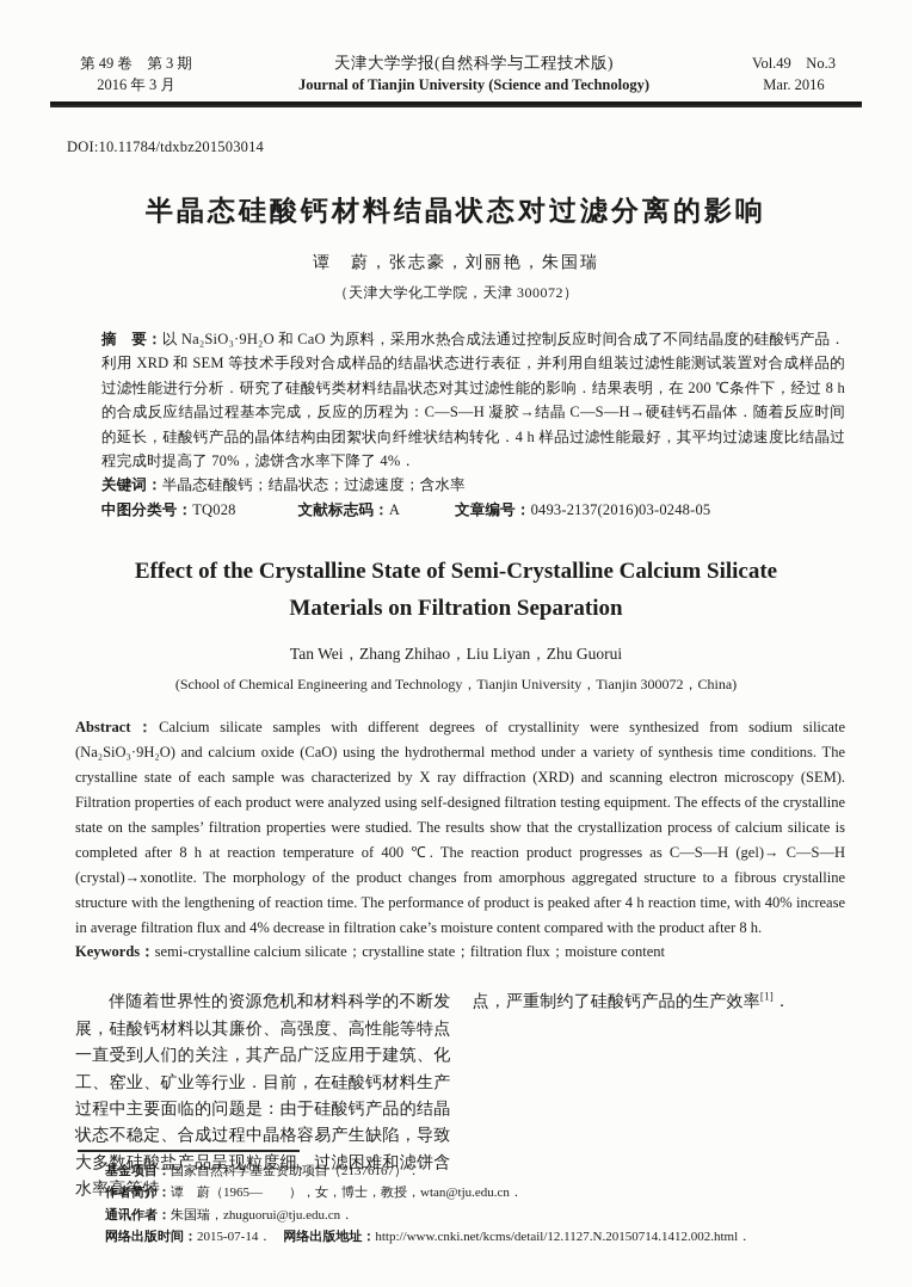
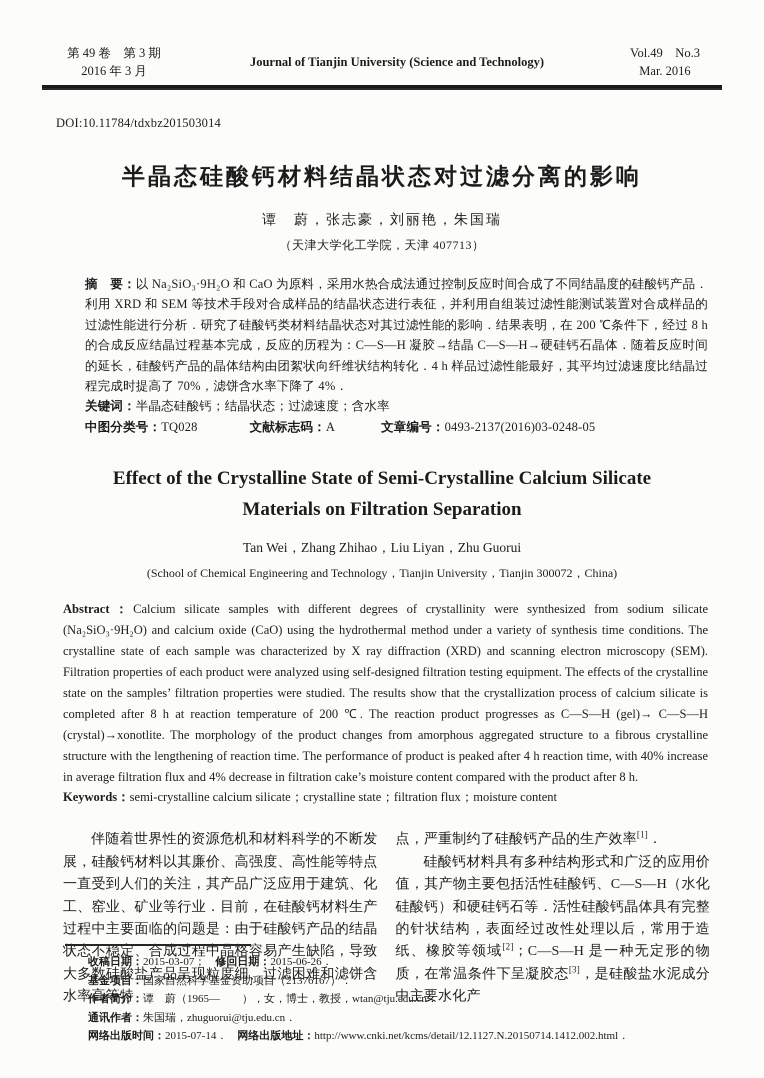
  第 49 卷 第 3 期
  2016 年 3 月
- 天津大学学报(自然科学与工程技术版)
  Journal of Tianjin University (Science and Technology)
  Vol.49 No.3
  Mar. 2016
  DOI:10.11784/tdxbz201503014
  半晶态硅酸钙材料结晶状态对过滤分离的影响
  谭 蔚，张志豪，刘丽艳，朱国瑞
- （天津大学化工学院，天津 300072）
+ （天津大学化工学院，天津 407713）
  摘 要：以 Na₂SiO₃·9H₂O 和 CaO 为原料，采用水热合成法通过控制反应时间合成了不同结晶度的硅酸钙产品．利用 XRD 和 SEM 等技术手段对合成样品的结晶状态进行表征，并利用自组装过滤性能测试装置对合成样品的过滤性能进行分析．研究了硅酸钙类材料结晶状态对其过滤性能的影响．结果表明，在 200 ℃条件下，经过 8 h 的合成反应结晶过程基本完成，反应的历程为：C—S—H 凝胶→结晶 C—S—H→硬硅钙石晶体．随着反应时间的延长，硅酸钙产品的晶体结构由团絮状向纤维状结构转化．4 h 样品过滤性能最好，其平均过滤速度比结晶过程完成时提高了 70%，滤饼含水率下降了 4%．
  关键词：半晶态硅酸钙；结晶状态；过滤速度；含水率
  中图分类号：TQ028
  文献标志码：A
  文章编号：0493-2137(2016)03-0248-05
  Effect of the Crystalline State of Semi-Crystalline Calcium Silicate Materials on Filtration Separation
  Tan Wei，Zhang Zhihao，Liu Liyan，Zhu Guorui
  (School of Chemical Engineering and Technology，Tianjin University，Tianjin 300072，China)
- Abstract：Calcium silicate samples with different degrees of crystallinity were synthesized from sodium silicate (Na₂SiO₃·9H₂O) and calcium oxide (CaO) using the hydrothermal method under a variety of synthesis time conditions. The crystalline state of each sample was characterized by X ray diffraction (XRD) and scanning electron microscopy (SEM). Filtration properties of each product were analyzed using self-designed filtration testing equipment. The effects of the crystalline state on the samples’ filtration properties were studied. The results show that the crystallization process of calcium silicate is completed after 8 h at reaction temperature of 400 ℃. The reaction product progresses as C—S—H (gel)→ C—S—H (crystal)→xonotlite. The morphology of the product changes from amorphous aggregated structure to a fibrous crystalline structure with the lengthening of reaction time. The performance of product is peaked after 4 h reaction time, with 40% increase in average filtration flux and 4% decrease in filtration cake’s moisture content compared with the product after 8 h.
+ Abstract：Calcium silicate samples with different degrees of crystallinity were synthesized from sodium silicate (Na₂SiO₃·9H₂O) and calcium oxide (CaO) using the hydrothermal method under a variety of synthesis time conditions. The crystalline state of each sample was characterized by X ray diffraction (XRD) and scanning electron microscopy (SEM). Filtration properties of each product were analyzed using self-designed filtration testing equipment. The effects of the crystalline state on the samples’ filtration properties were studied. The results show that the crystallization process of calcium silicate is completed after 8 h at reaction temperature of 200 ℃. The reaction product progresses as C—S—H (gel)→ C—S—H (crystal)→xonotlite. The morphology of the product changes from amorphous aggregated structure to a fibrous crystalline structure with the lengthening of reaction time. The performance of product is peaked after 4 h reaction time, with 40% increase in average filtration flux and 4% decrease in filtration cake’s moisture content compared with the product after 8 h.
  Keywords：semi-crystalline calcium silicate；crystalline state；filtration flux；moisture content
  伴随着世界性的资源危机和材料科学的不断发展，硅酸钙材料以其廉价、高强度、高性能等特点一直受到人们的关注，其产品广泛应用于建筑、化工、窑业、矿业等行业．目前，在硅酸钙材料生产过程中主要面临的问题是：由于硅酸钙产品的结晶状态不稳定、合成过程中晶格容易产生缺陷，导致大多数硅酸盐产品呈现粒度细、过滤困难和滤饼含水率高等特
  点，严重制约了硅酸钙产品的生产效率[1]．
+ 硅酸钙材料具有多种结构形式和广泛的应用价值，其产物主要包括活性硅酸钙、C—S—H（水化硅酸钙）和硬硅钙石等．活性硅酸钙晶体具有完整的针状结构，表面经过改性处理以后，常用于造纸、橡胶等领域[2]；C—S—H 是一种无定形的物质，在常温条件下呈凝胶态[3]，是硅酸盐水泥成分中主要水化产
+ 收稿日期：2015-03-07； 修回日期：2015-06-26．
  基金项目：国家自然科学基金资助项目（21376167）．
  作者简介：谭 蔚（1965— ），女，博士，教授，wtan@tju.edu.cn．
  通讯作者：朱国瑞，zhuguorui@tju.edu.cn．
  网络出版时间：2015-07-14． 网络出版地址：http://www.cnki.net/kcms/detail/12.1127.N.20150714.1412.002.html．
